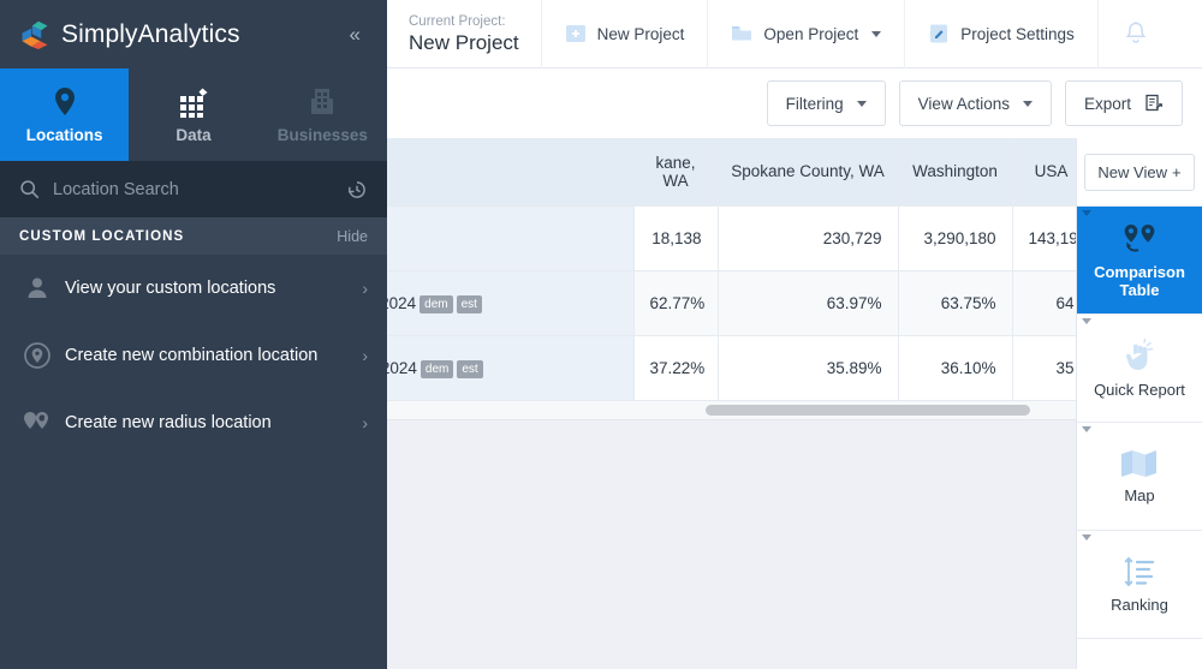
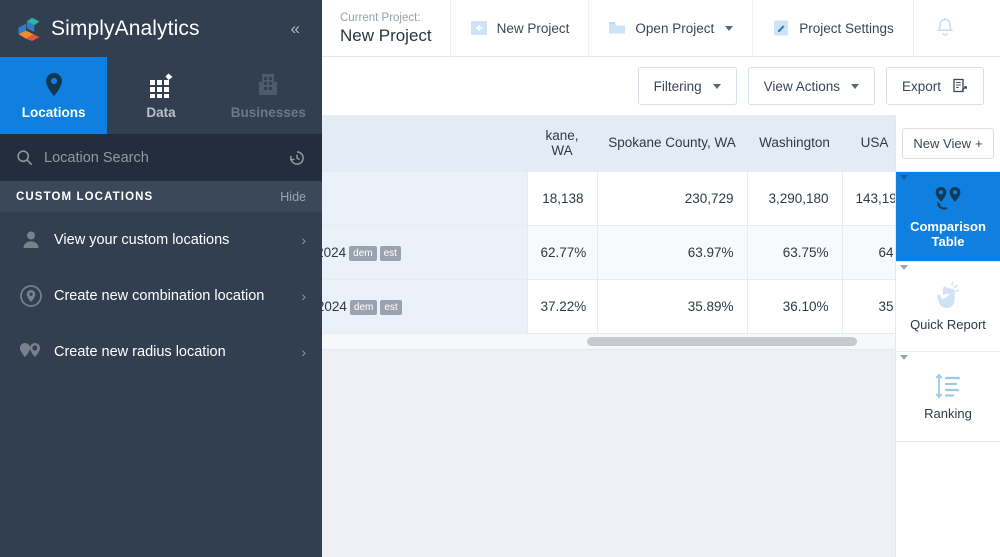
  SimplyAnalytics
  «
  Locations
  Data
  Businesses
  Location Search
  CUSTOM LOCATIONS
  Hide
  View your custom locations
  ›
  Create new combination location
  ›
  Create new radius location
  ›
  Current Project:
  New Project
  New Project
  Open Project
  Project Settings
  Filtering
  View Actions
  Export
  	kane, WA	Spokane County, WA	Washington	USA
  New View
  +
  Comparison Table
  Quick Report
- Map
  Ranking
